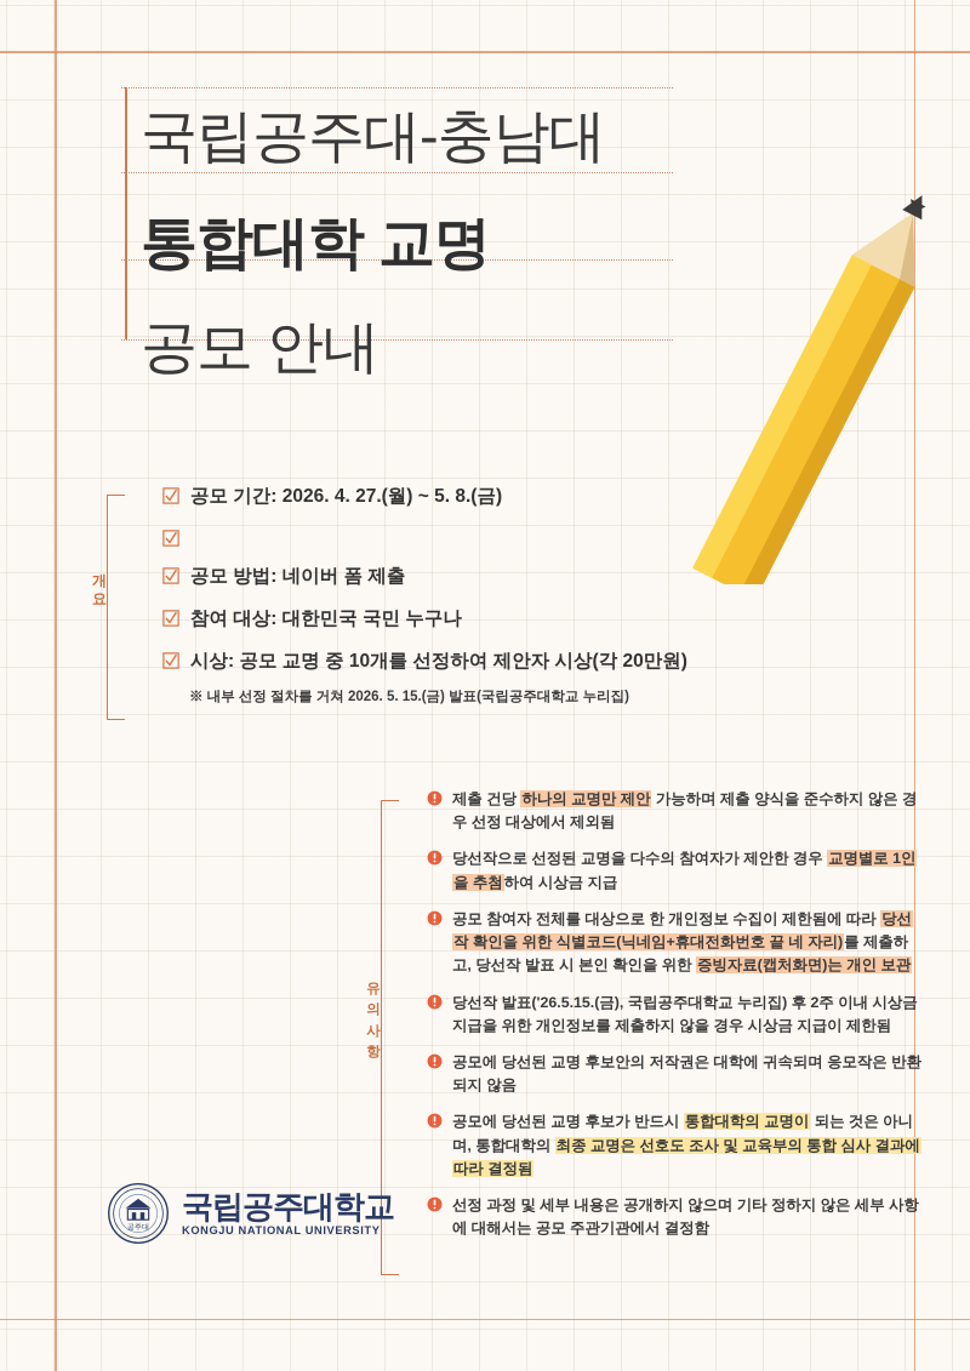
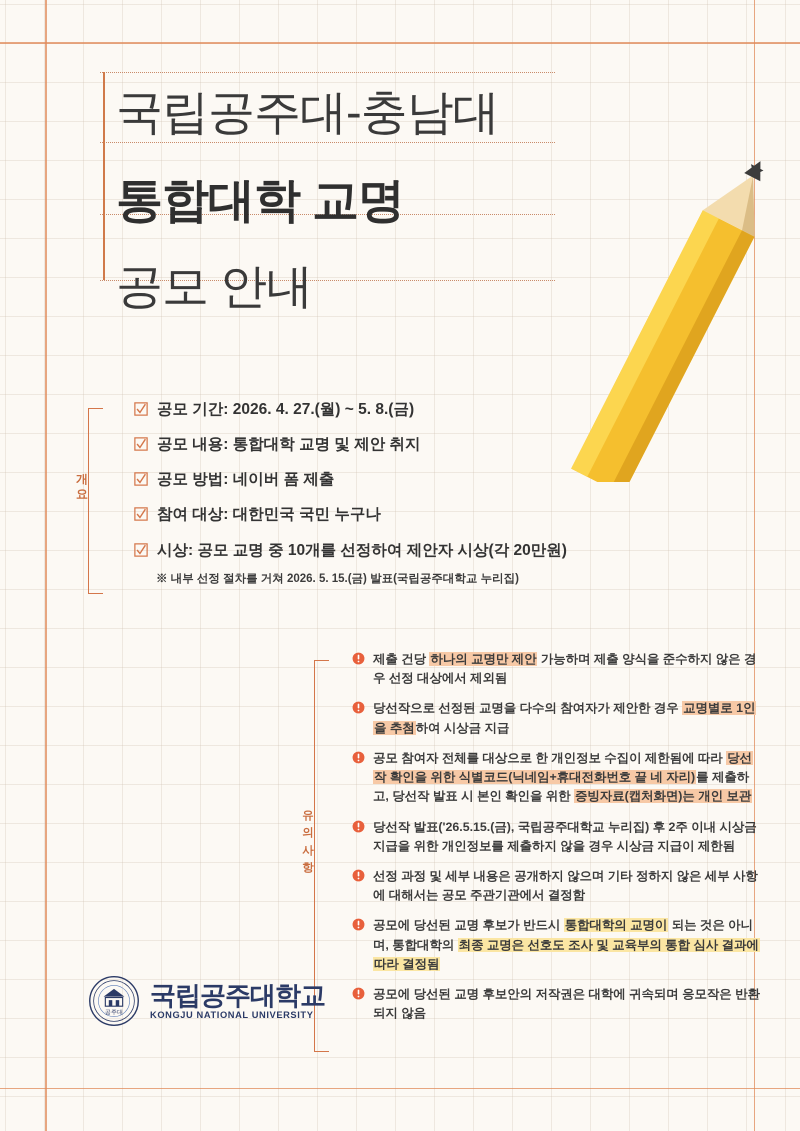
  국립공주대-충남대
  통합대학 교명
  공모 안내
  개
  요
  공모 기간: 2026. 4. 27.(월) ~ 5. 8.(금)
+ 공모 내용: 통합대학 교명 및 제안 취지
  공모 방법: 네이버 폼 제출
  참여 대상: 대한민국 국민 누구나
  시상: 공모 교명 중 10개를 선정하여 제안자 시상(각 20만원)
  ※ 내부 선정 절차를 거쳐 2026. 5. 15.(금) 발표(국립공주대학교 누리집)
  유
  의
  사
  항
  제출 건당 하나의 교명만 제안 가능하며 제출 양식을 준수하지 않은 경우 선정 대상에서 제외됨
  당선작으로 선정된 교명을 다수의 참여자가 제안한 경우 교명별로 1인을 추첨하여 시상금 지급
  공모 참여자 전체를 대상으로 한 개인정보 수집이 제한됨에 따라 당선작 확인을 위한 식별코드(닉네임+휴대전화번호 끝 네 자리)를 제출하고, 당선작 발표 시 본인 확인을 위한 증빙자료(캡처화면)는 개인 보관
  당선작 발표('26.5.15.(금), 국립공주대학교 누리집) 후 2주 이내 시상금 지급을 위한 개인정보를 제출하지 않을 경우 시상금 지급이 제한됨
- 공모에 당선된 교명 후보안의 저작권은 대학에 귀속되며 응모작은 반환되지 않음
+ 선정 과정 및 세부 내용은 공개하지 않으며 기타 정하지 않은 세부 사항에 대해서는 공모 주관기관에서 결정함
  공모에 당선된 교명 후보가 반드시 통합대학의 교명이 되는 것은 아니며, 통합대학의 최종 교명은 선호도 조사 및 교육부의 통합 심사 결과에 따라 결정됨
- 선정 과정 및 세부 내용은 공개하지 않으며 기타 정하지 않은 세부 사항에 대해서는 공모 주관기관에서 결정함
+ 공모에 당선된 교명 후보안의 저작권은 대학에 귀속되며 응모작은 반환되지 않음
  국립공주대학교
  KONGJU NATIONAL UNIVERSITY
